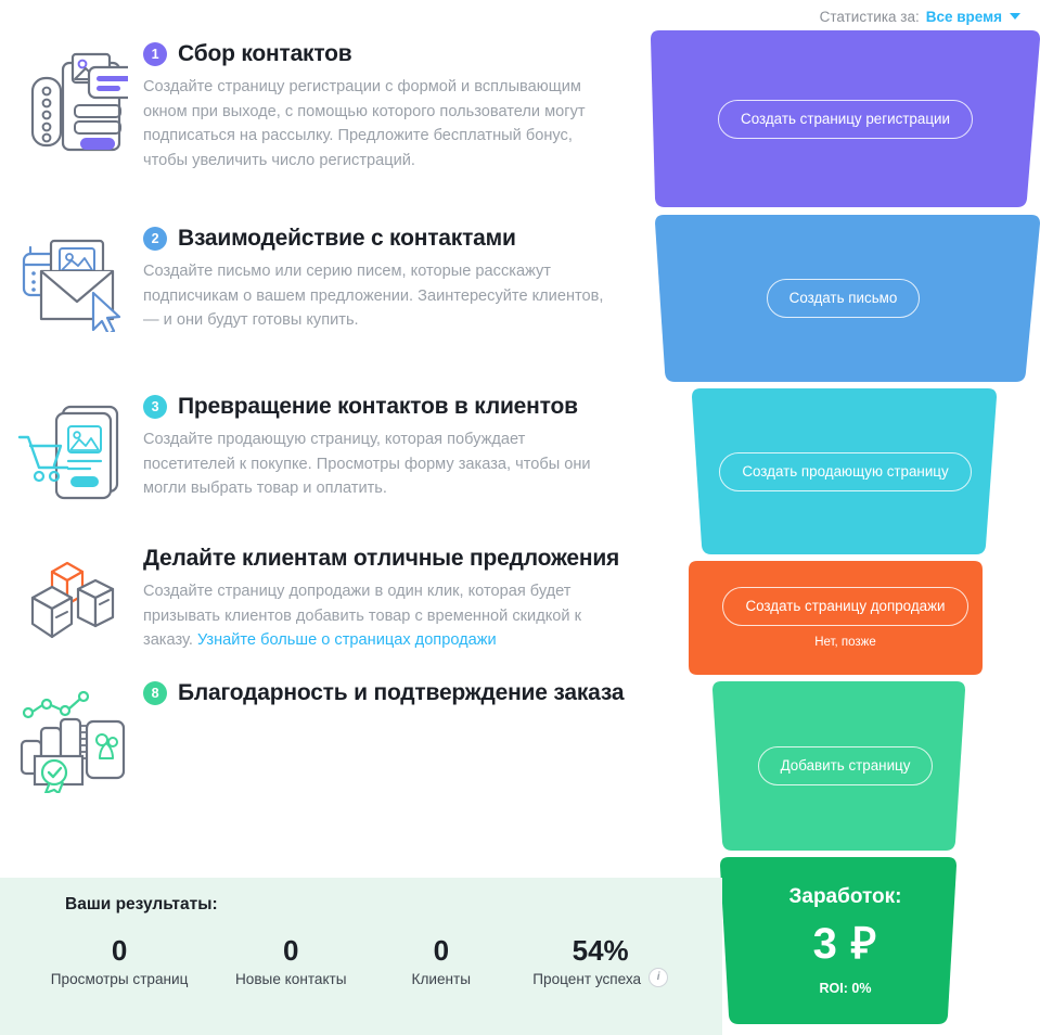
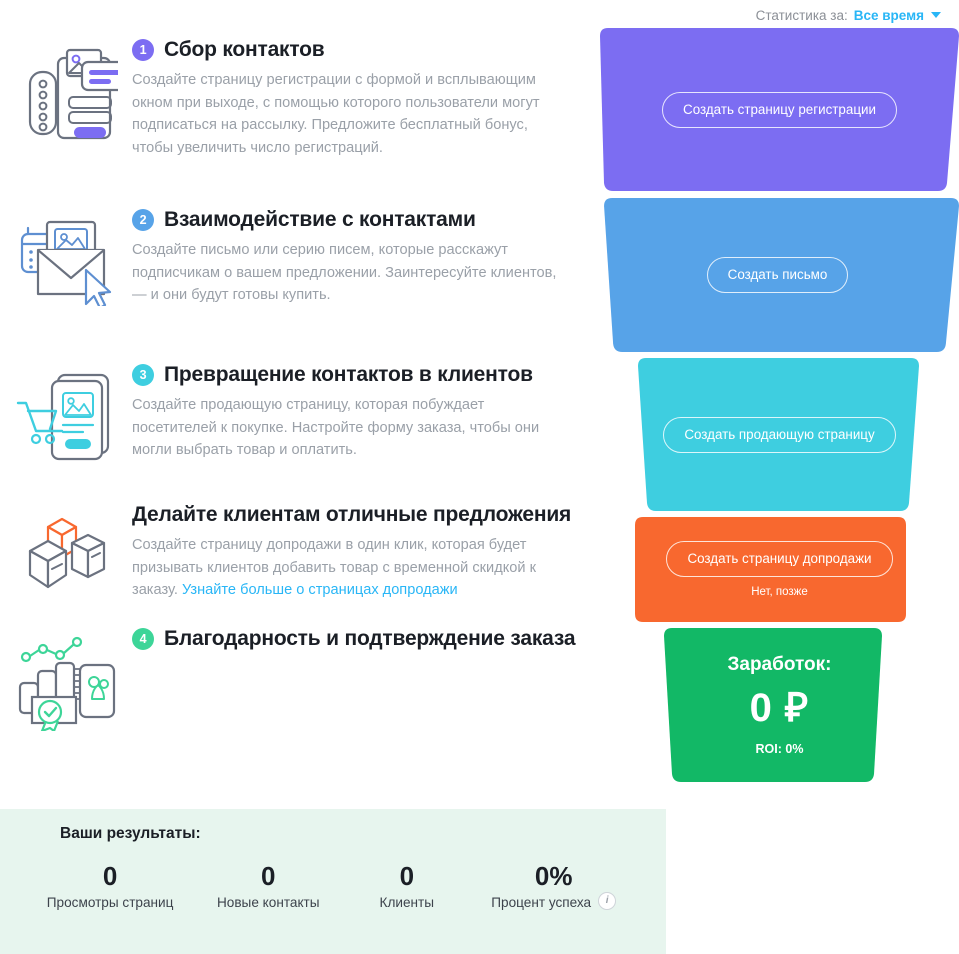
  Статистика за:
  Все время
  1
  Сбор контактов
  Создайте страницу регистрации с формой и всплывающим окном при выходе, с помощью которого пользователи могут подписаться на рассылку. Предложите бесплатный бонус, чтобы увеличить число регистраций.
  2
  Взаимодействие с контактами
  Создайте письмо или серию писем, которые расскажут подписчикам о вашем предложении. Заинтересуйте клиентов, — и они будут готовы купить.
  3
  Превращение контактов в клиентов
- Создайте продающую страницу, которая побуждает посетителей к покупке. Просмотры форму заказа, чтобы они могли выбрать товар и оплатить.
+ Создайте продающую страницу, которая побуждает посетителей к покупке. Настройте форму заказа, чтобы они могли выбрать товар и оплатить.
  Делайте клиентам отличные предложения
  Создайте страницу допродажи в один клик, которая будет призывать клиентов добавить товар с временной скидкой к заказу. Узнайте больше о страницах допродажи
- 8
+ 4
  Благодарность и подтверждение заказа
  Создать страницу регистрации
  Создать письмо
  Создать продающую страницу
  Создать страницу допродажи
  Нет, позже
- Добавить страницу
  Заработок:
- 3 ₽
+ 0 ₽
  ROI: 0%
  Ваши результаты:
  0
  Просмотры страниц
  0
  Новые контакты
  0
  Клиенты
- 54%
+ 0%
  Процент успеха
  i
